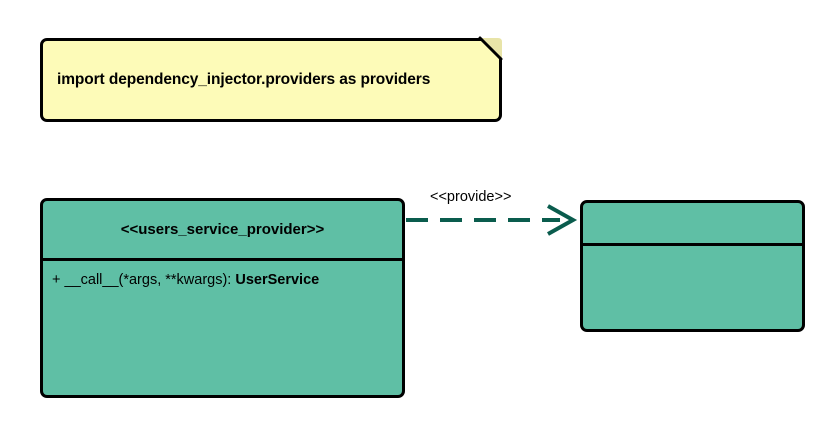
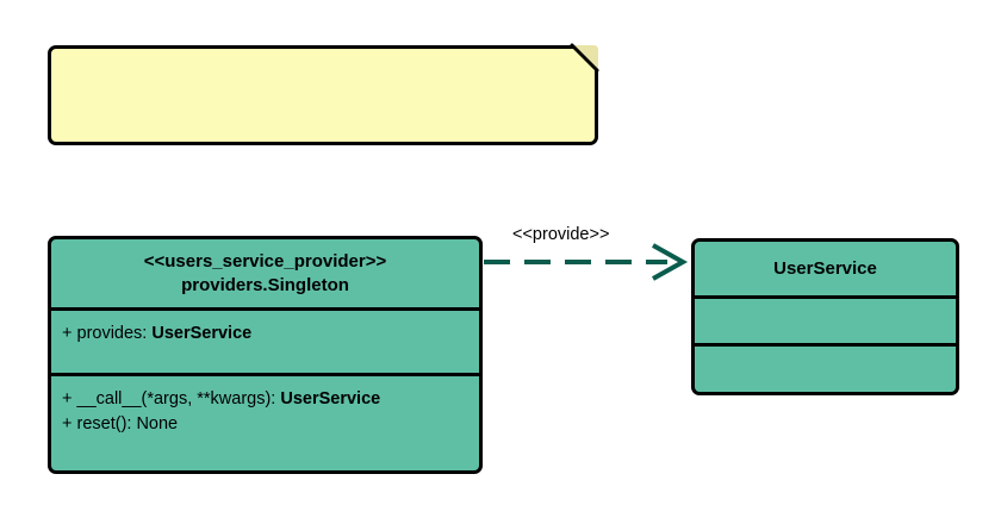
- import dependency_injector.providers as providers
  <<provide>>
  <<users_service_provider>>
+ providers.Singleton
+ + provides: UserService
  + __call__(*args, **kwargs): UserService
+ + reset(): None
+ UserService
